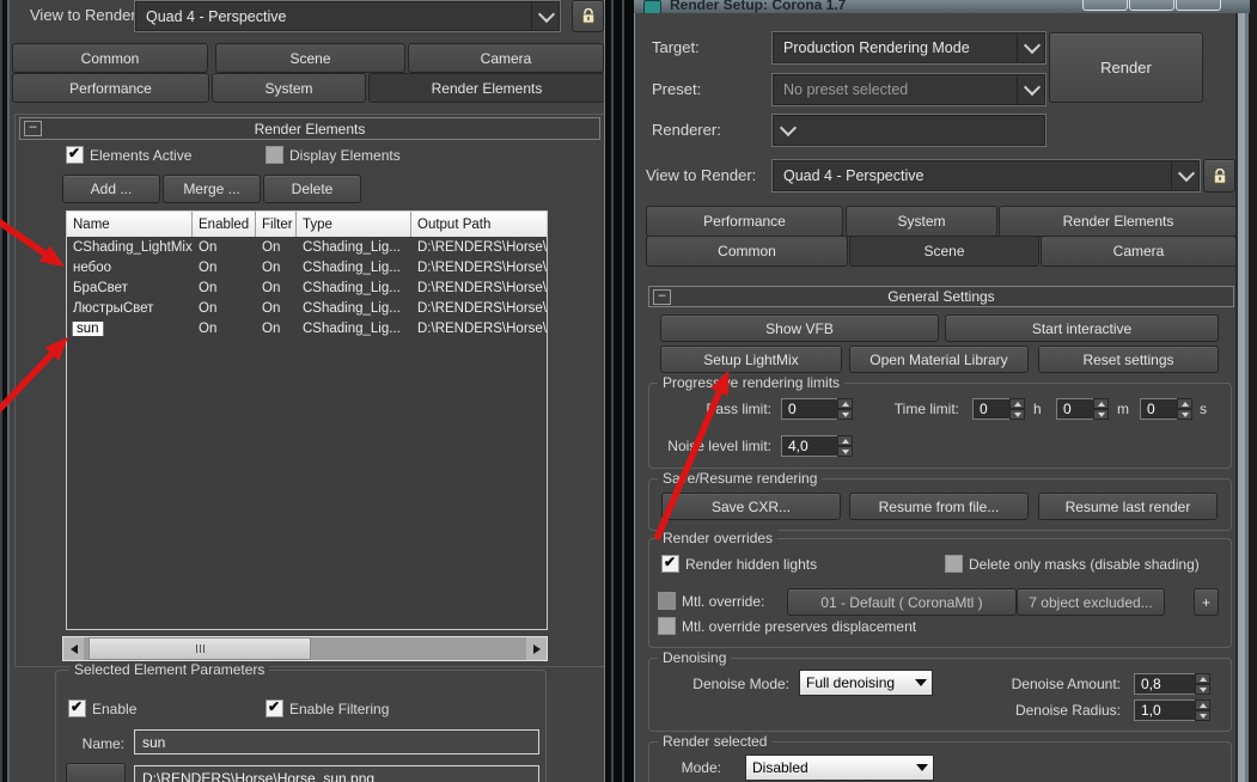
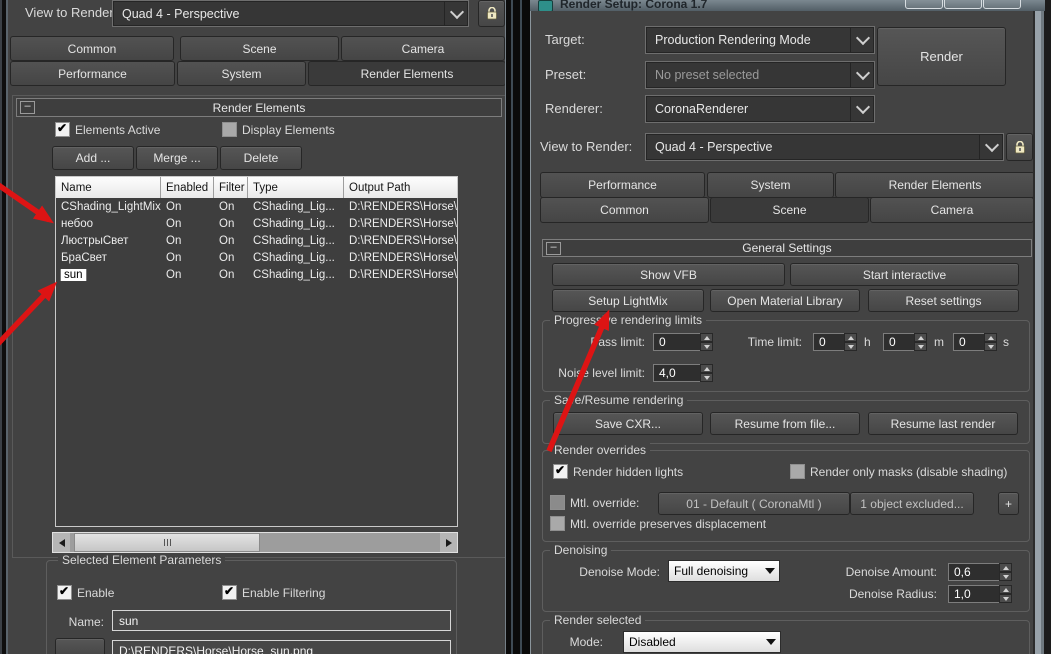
  View to Rende
  Quad 4 - Perspective
  Common
  Scene
  Camera
  Performance
  System
  Render Elements
  –
  Render Elements
  Elements Active
  Display Elements
  Add ...
  Merge ...
  Delete
  Name
  Enabled
  Filter
  Type
  Output Path
  CShading_LightMix
  On
  On
  CShading_Lig...
  D:\RENDERS\Horse\
  небоо
  On
  On
  CShading_Lig...
  D:\RENDERS\Horse\
- БраСвет
+ ЛюстрыСвет
  On
  On
  CShading_Lig...
  D:\RENDERS\Horse\
- ЛюстрыСвет
+ БраСвет
  On
  On
  CShading_Lig...
  D:\RENDERS\Horse\
  sun
  On
  On
  CShading_Lig...
  D:\RENDERS\Horse\
  Selected Element Parameters
  Enable
  Enable Filtering
  Name:
  sun
  D:\RENDERS\Horse\Horse_sun.png
  Render Setup: Corona 1.7
  Target:
  Production Rendering Mode
  Render
  Preset:
  No preset selected
  Renderer:
+ CoronaRenderer
  View to Render:
  Quad 4 - Perspective
  Performance
  System
  Render Elements
  Common
  Scene
  Camera
  –
  General Settings
  Show VFB
  Start interactive
  Setup LightMix
  Open Material Library
  Reset settings
  Progresse rendering limits
  ass limit:
  0
  Time limit:
  0
  h
  0
  m
  0
  s
  Noie level limit:
  4,0
  Sae/Resume rendering
  Save CXR...
  Resume from file...
  Resume last render
  Render overrides
  Render hidden lights
- Delete only masks (disable shading)
+ Render only masks (disable shading)
  Mtl. override:
  01 - Default ( CoronaMtl )
- 7 object excluded...
+ 1 object excluded...
  +
  Mtl. override preserves displacement
  Denoising
  Denoise Mode:
  Full denoising
  Denoise Amount:
- 0,8
+ 0,6
  Denoise Radius:
  1,0
  Render selected
  Mode:
  Disabled
